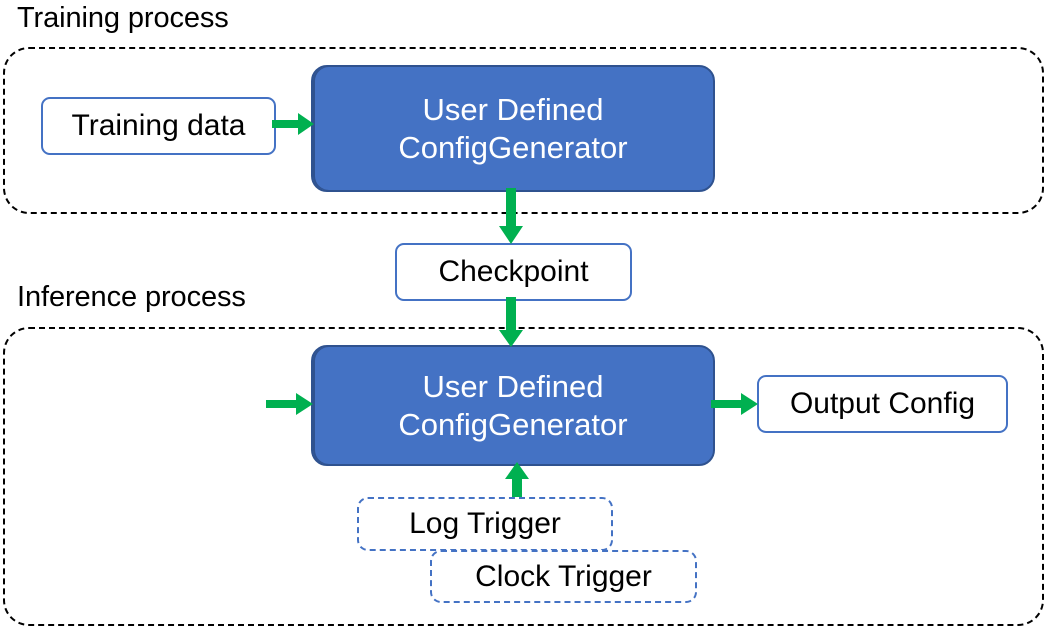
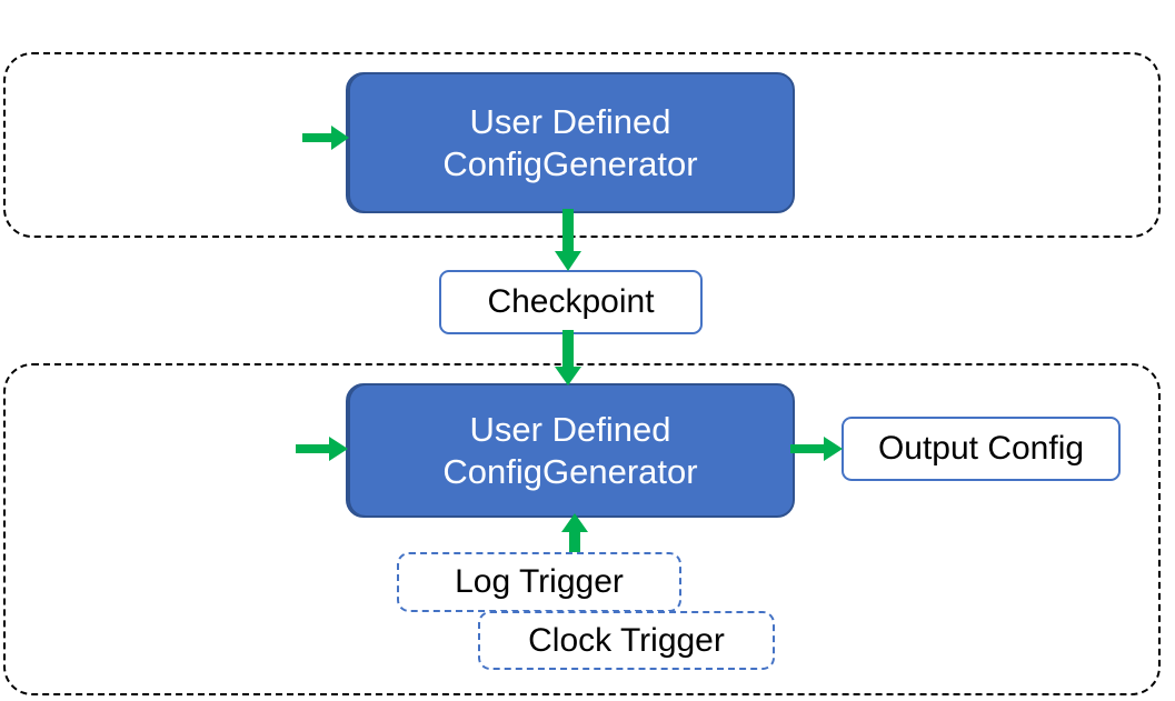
- Training process
- Inference process
- Training data
  User Defined
  ConfigGenerator
  Checkpoint
  User Defined
  ConfigGenerator
  Output Config
  Log Trigger
  Clock Trigger
